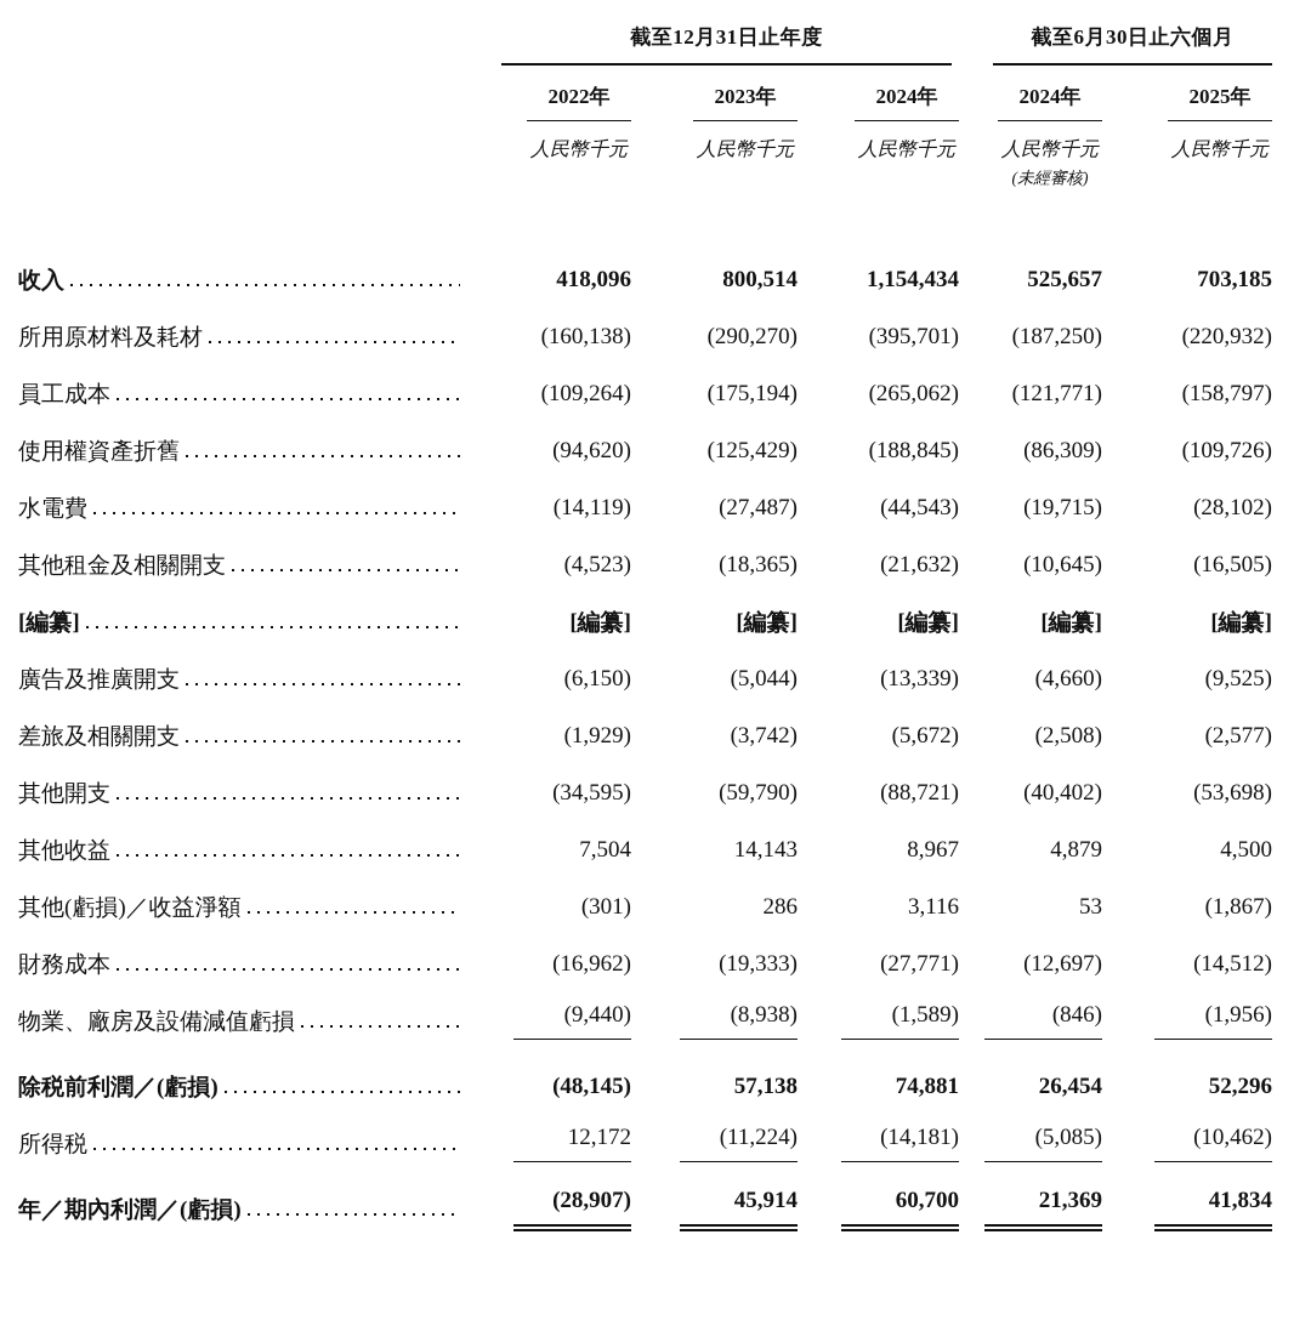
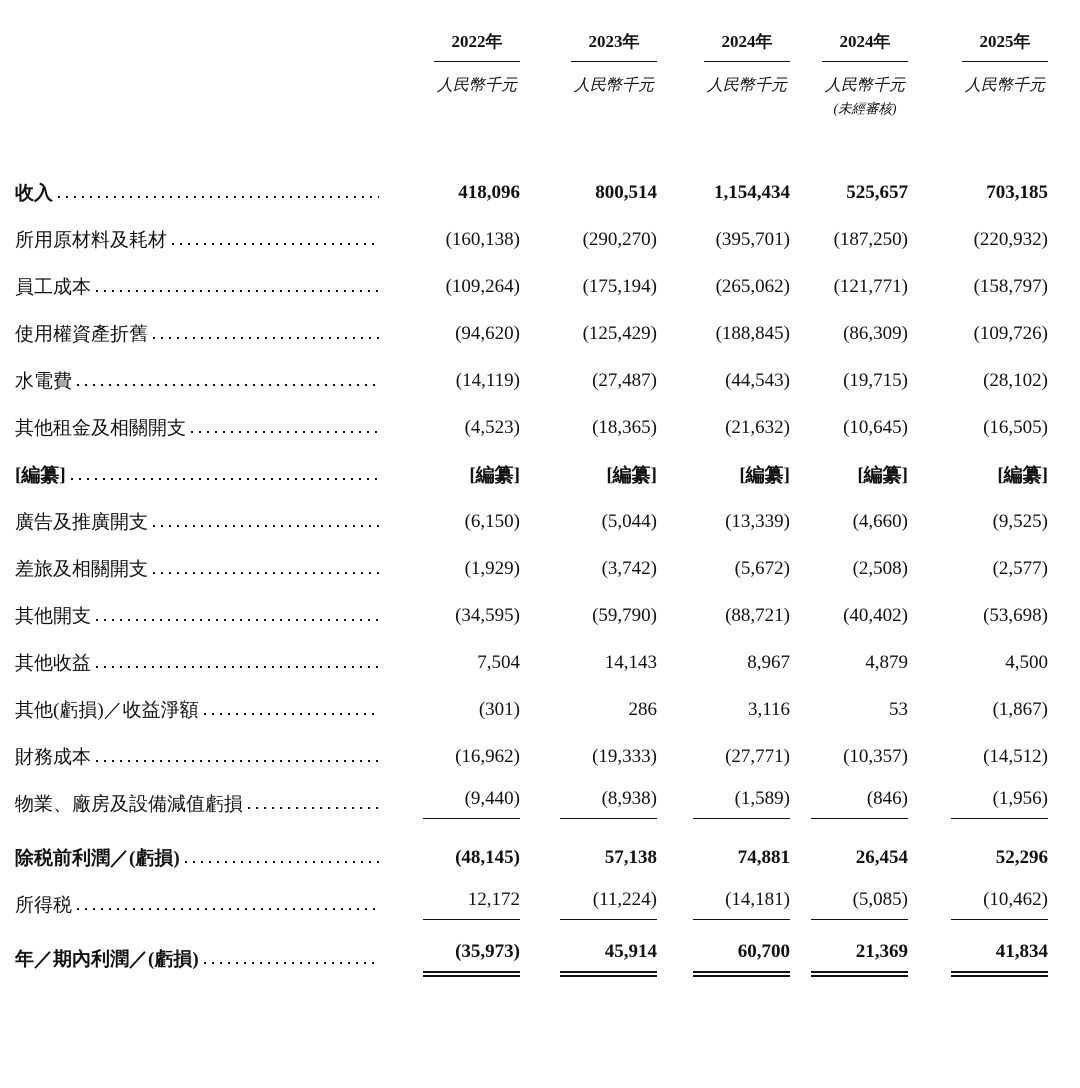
- 截至12月31日止年度
- 截至6月30日止六個月
  2022年
  2023年
  2024年
  2024年
  2025年
  人民幣千元
  人民幣千元
  人民幣千元
  人民幣千元
  (未經審核)
  人民幣千元
  收入
  418,096
  800,514
  1,154,434
  525,657
  703,185
  所用原材料及耗材
  (160,138)
  (290,270)
  (395,701)
  (187,250)
  (220,932)
  員工成本
  (109,264)
  (175,194)
  (265,062)
  (121,771)
  (158,797)
  使用權資產折舊
  (94,620)
  (125,429)
  (188,845)
  (86,309)
  (109,726)
  水電費
  (14,119)
  (27,487)
  (44,543)
  (19,715)
  (28,102)
  其他租金及相關開支
  (4,523)
  (18,365)
  (21,632)
  (10,645)
  (16,505)
  [編纂]
  [編纂]
  [編纂]
  [編纂]
  [編纂]
  [編纂]
  廣告及推廣開支
  (6,150)
  (5,044)
  (13,339)
  (4,660)
  (9,525)
  差旅及相關開支
  (1,929)
  (3,742)
  (5,672)
  (2,508)
  (2,577)
  其他開支
  (34,595)
  (59,790)
  (88,721)
  (40,402)
  (53,698)
  其他收益
  7,504
  14,143
  8,967
  4,879
  4,500
  其他(虧損)／收益淨額
  (301)
  286
  3,116
  53
  (1,867)
  財務成本
  (16,962)
  (19,333)
  (27,771)
- (12,697)
+ (10,357)
  (14,512)
  物業、廠房及設備減值虧損
  (9,440)
  (8,938)
  (1,589)
  (846)
  (1,956)
  除税前利潤／(虧損)
  (48,145)
  57,138
  74,881
  26,454
  52,296
  所得税
  12,172
  (11,224)
  (14,181)
  (5,085)
  (10,462)
  年／期內利潤／(虧損)
- (28,907)
+ (35,973)
  45,914
  60,700
  21,369
  41,834
